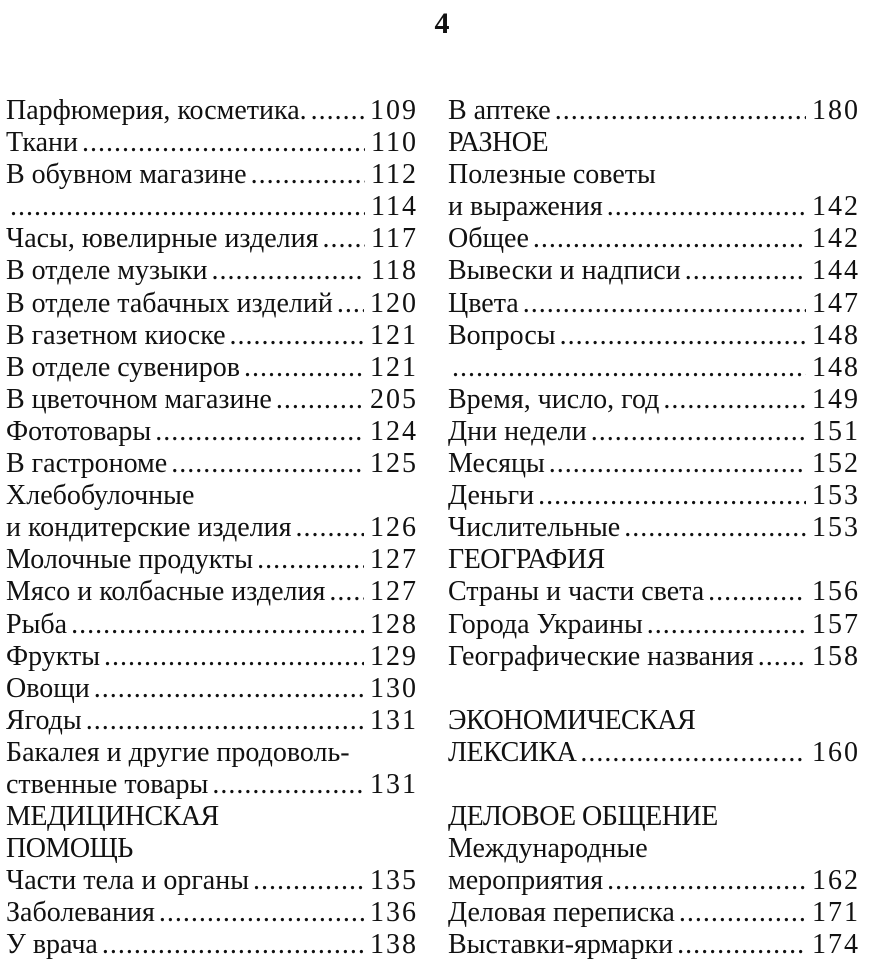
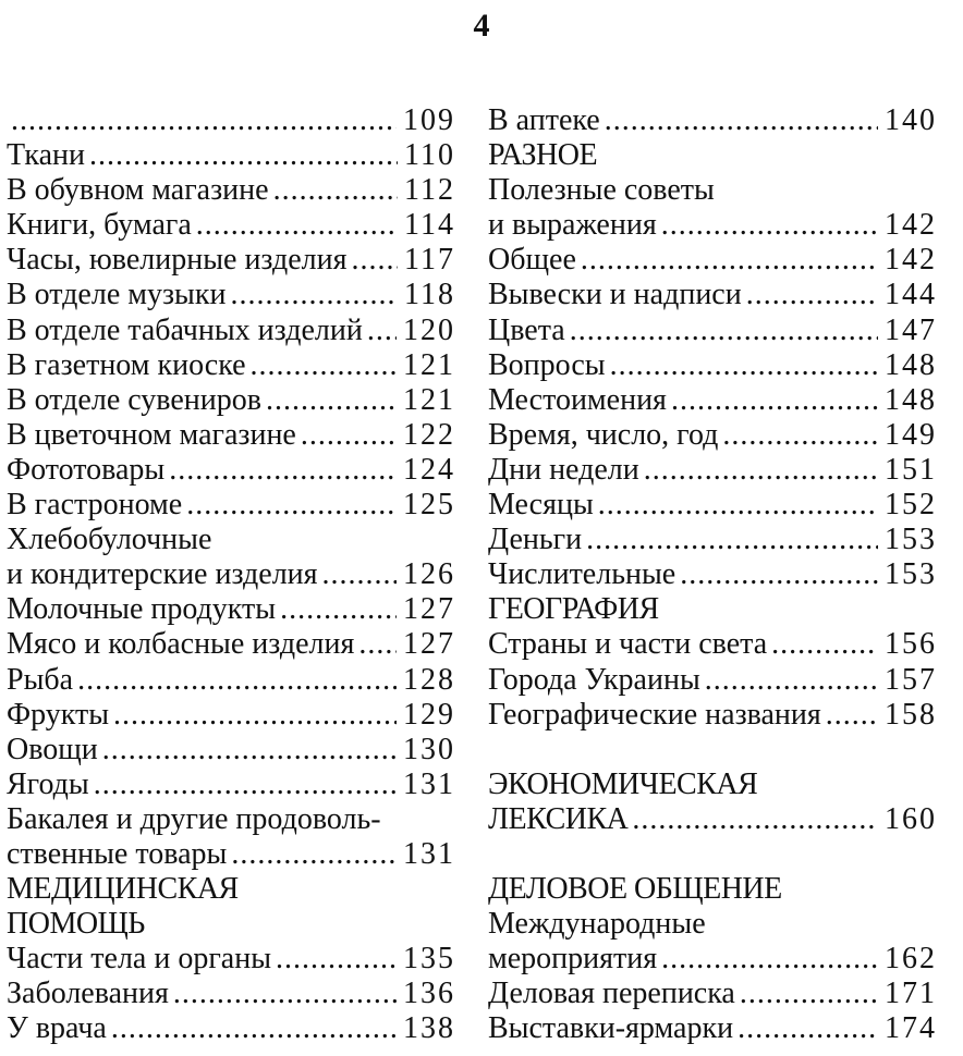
  4
- Парфюмерия, косметика.
  109
  Ткани
  110
  В обувном магазине
  112
+ Книги, бумага
  114
  Часы, ювелирные изделия
  117
  В отделе музыки
  118
  В отделе табачных изделий
  120
  В газетном киоске
  121
  В отделе сувениров
  121
  В цветочном магазине
- 205
+ 122
  Фототовары
  124
  В гастрономе
  125
  Хлебобулочные
  и кондитерские изделия
  126
  Молочные продукты
  127
  Мясо и колбасные изделия
  127
  Рыба
  128
  Фрукты
  129
  Овощи
  130
  Ягоды
  131
  Бакалея и другие продоволь-
  ственные товары
  131
  МЕДИЦИНСКАЯ
  ПОМОЩЬ
  Части тела и органы
  135
  Заболевания
  136
  У врача
  138
  В аптеке
- 180
+ 140
  РАЗНОЕ
  Полезные советы
  и выражения
  142
  Общее
  142
  Вывески и надписи
  144
  Цвета
  147
  Вопросы
  148
+ Местоимения
  148
  Время, число, год
  149
  Дни недели
  151
  Месяцы
  152
  Деньги
  153
  Числительные
  153
  ГЕОГРАФИЯ
  Страны и части света
  156
  Города Украины
  157
  Географические названия
  158
  ЭКОНОМИЧЕСКАЯ
  ЛЕКСИКА
  160
  ДЕЛОВОЕ ОБЩЕНИЕ
  Международные
  мероприятия
  162
  Деловая переписка
  171
  Выставки-ярмарки
  174
